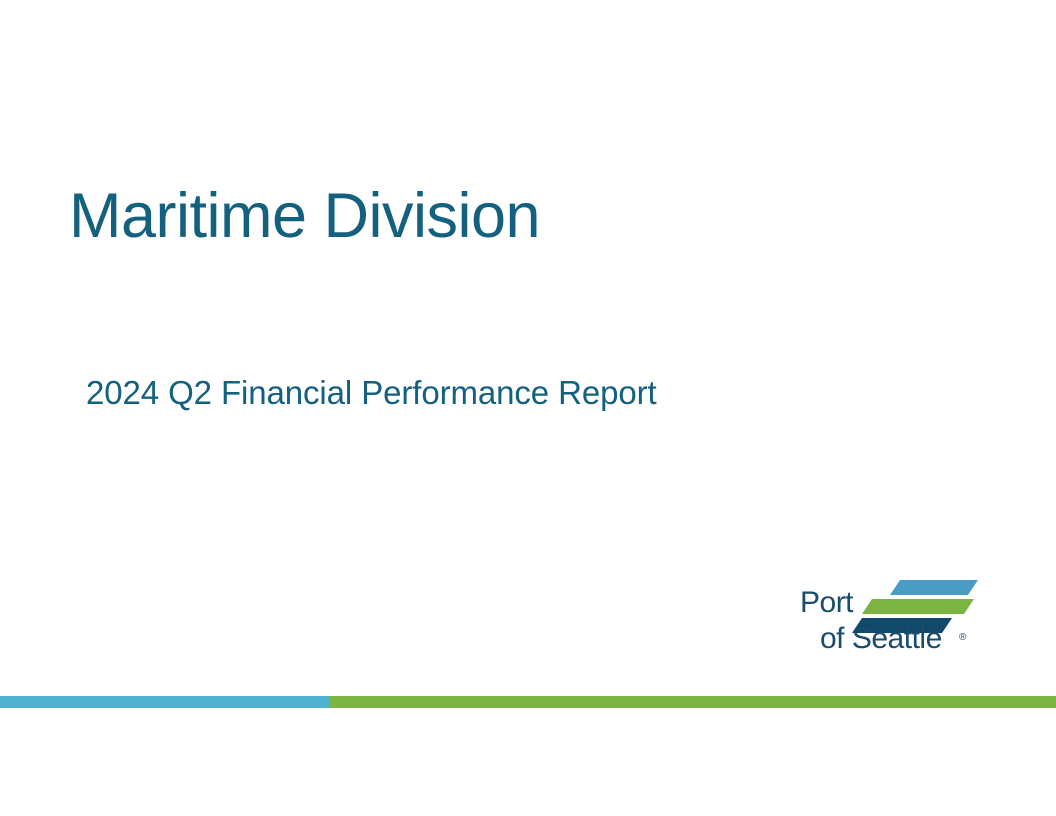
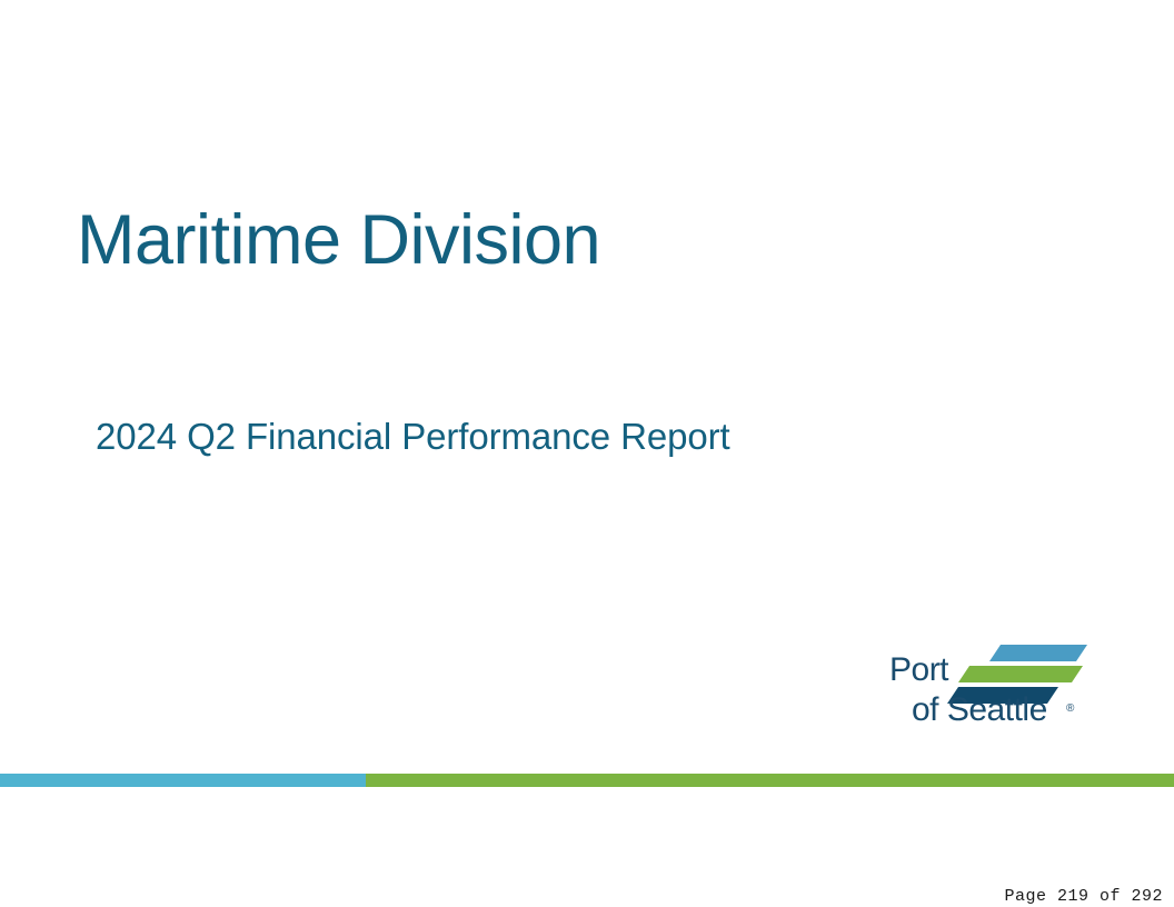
  Maritime Division
  2024 Q2 Financial Performance Report
  Port
  of Seattle
  ®
+ Page 219 of 292
